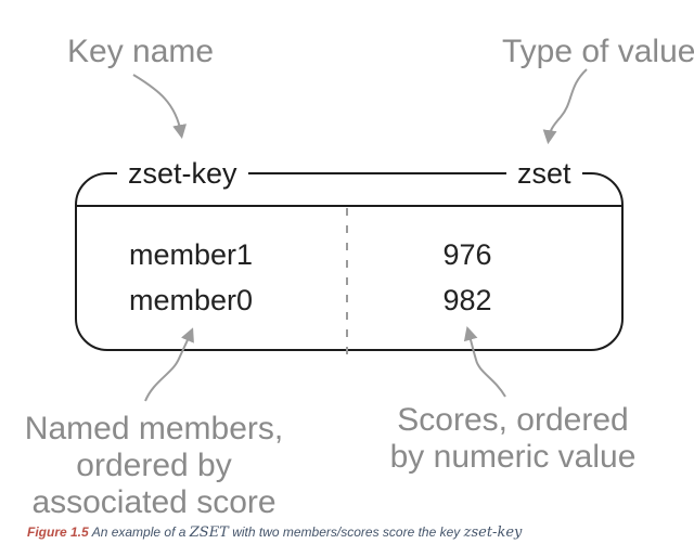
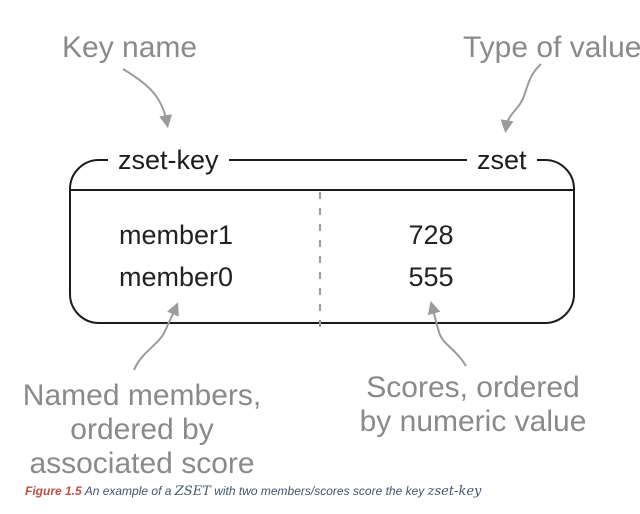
  Key name
  Type of value
  zset-key
  zset
  member1
- 976
+ 728
  member0
- 982
+ 555
  Named members,
  ordered by
  associated score
  Scores, ordered
  by numeric value
  Figure 1.5 An example of a ZSET with two members/scores score the key zset-key
